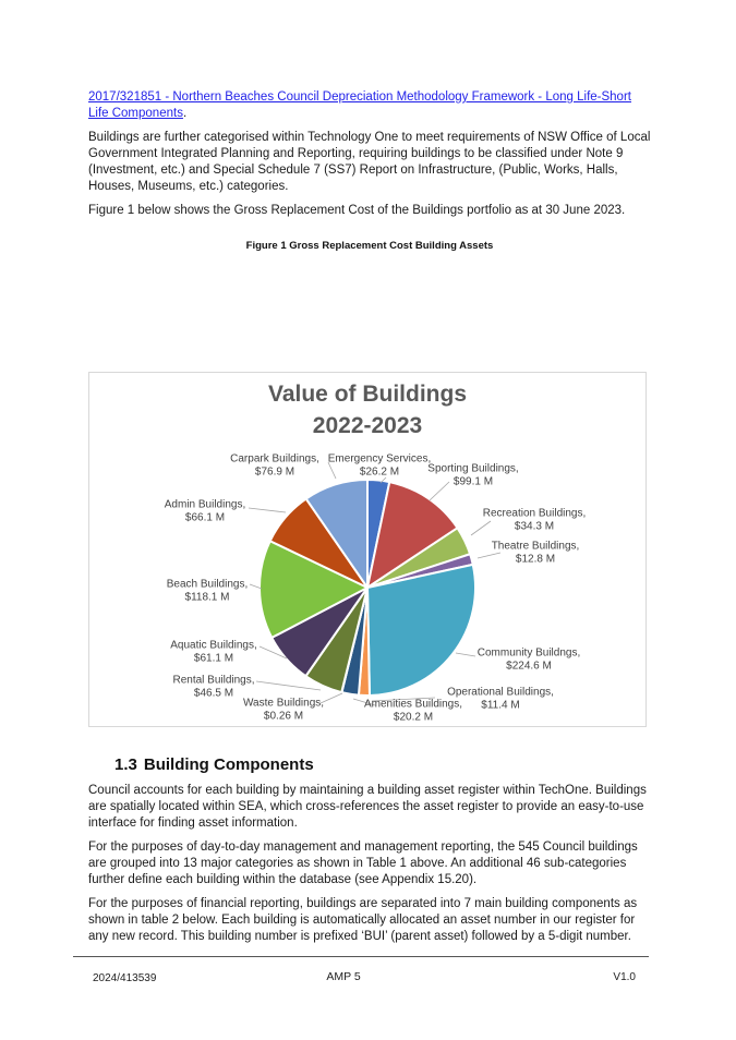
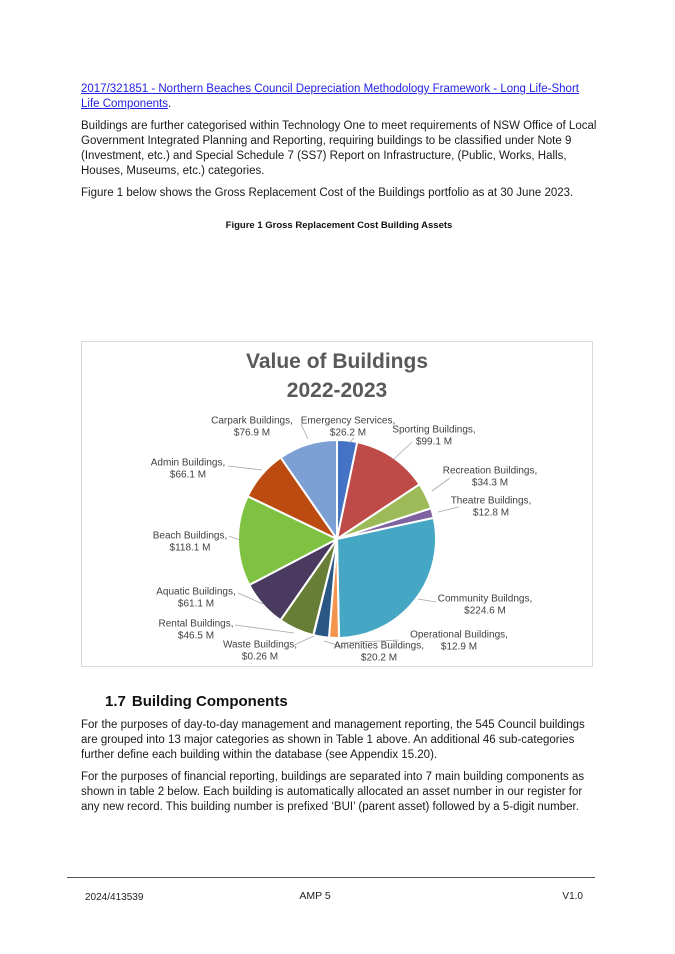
  2017/321851 - Northern Beaches Council Depreciation Methodology Framework - Long Life-Short Life Components.
  Buildings are further categorised within Technology One to meet requirements of NSW Office of Local Government Integrated Planning and Reporting, requiring buildings to be classified under Note 9 (Investment, etc.) and Special Schedule 7 (SS7) Report on Infrastructure, (Public, Works, Halls, Houses, Museums, etc.) categories.
  Figure 1 below shows the Gross Replacement Cost of the Buildings portfolio as at 30 June 2023.
  Figure 1 Gross Replacement Cost Building Assets
  Value of Buildings
  2022-2023
  Emergency Services,
  $26.2 M
  Sporting Buildings,
  $99.1 M
  Recreation Buildings,
  $34.3 M
  Theatre Buildings,
  $12.8 M
  Community Buildngs,
  $224.6 M
  Operational Buildings,
- $11.4 M
+ $12.9 M
  Amenities Buildings,
  $20.2 M
  Waste Buildings,
  $0.26 M
  Rental Buildings,
  $46.5 M
  Aquatic Buildings,
  $61.1 M
  Beach Buildings,
  $118.1 M
  Admin Buildings,
  $66.1 M
  Carpark Buildings,
  $76.9 M
- 1.3 Building Components
+ 1.7 Building Components
- Council accounts for each building by maintaining a building asset register within TechOne. Buildings are spatially located within SEA, which cross-references the asset register to provide an easy-to-use interface for finding asset information.
  For the purposes of day-to-day management and management reporting, the 545 Council buildings are grouped into 13 major categories as shown in Table 1 above. An additional 46 sub-categories further define each building within the database (see Appendix 15.20).
  For the purposes of financial reporting, buildings are separated into 7 main building components as shown in table 2 below. Each building is automatically allocated an asset number in our register for any new record. This building number is prefixed ‘BUI’ (parent asset) followed by a 5-digit number.
  2024/413539
  AMP 5
  V1.0
